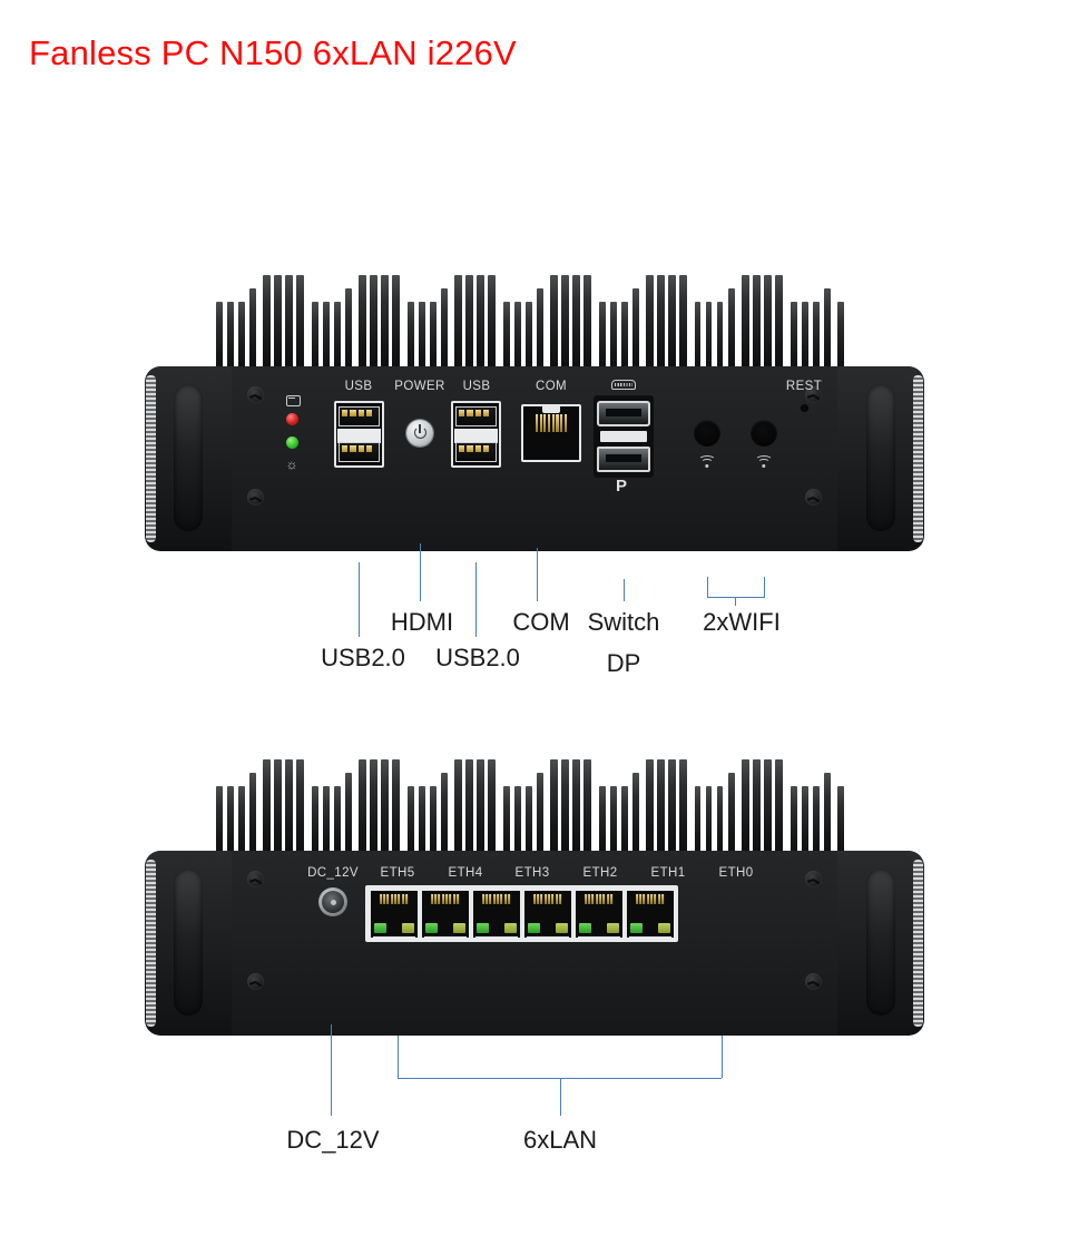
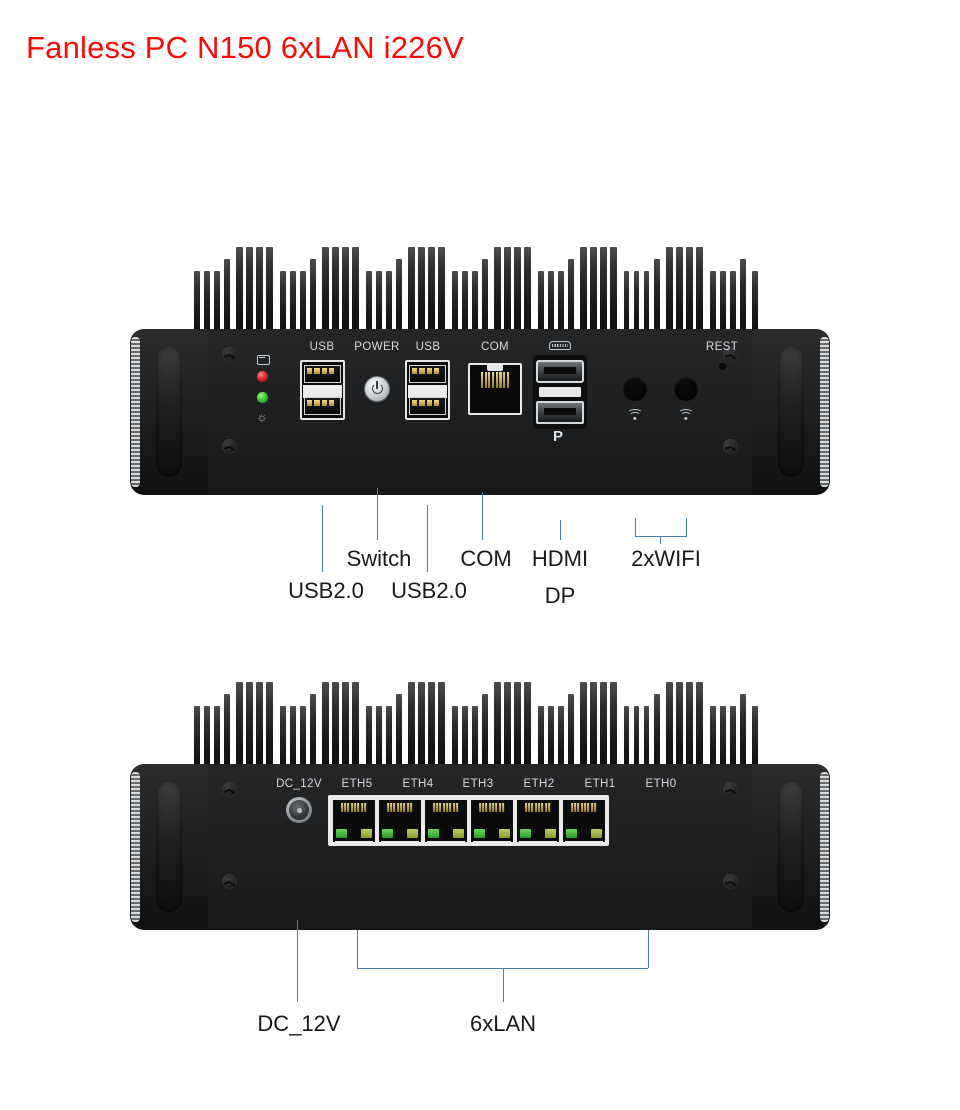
  Fanless PC N150 6xLAN i226V
  USB
  POWER
  USB
  COM
  REST
  ☼
  P
  USB2.0
- HDMI
+ Switch
  USB2.0
  COM
- Switch
+ HDMI
  DP
  2xWIFI
  DC_12V
  ETH5
  ETH4
  ETH3
  ETH2
  ETH1
  ETH0
  DC_12V
  6xLAN
